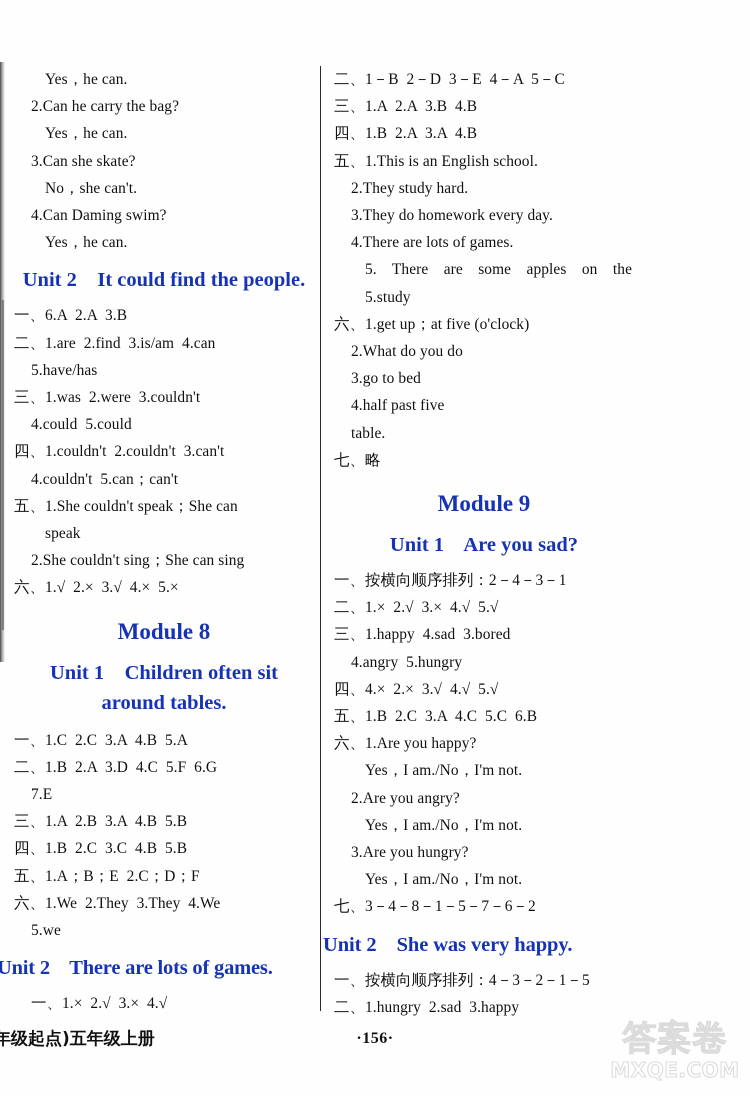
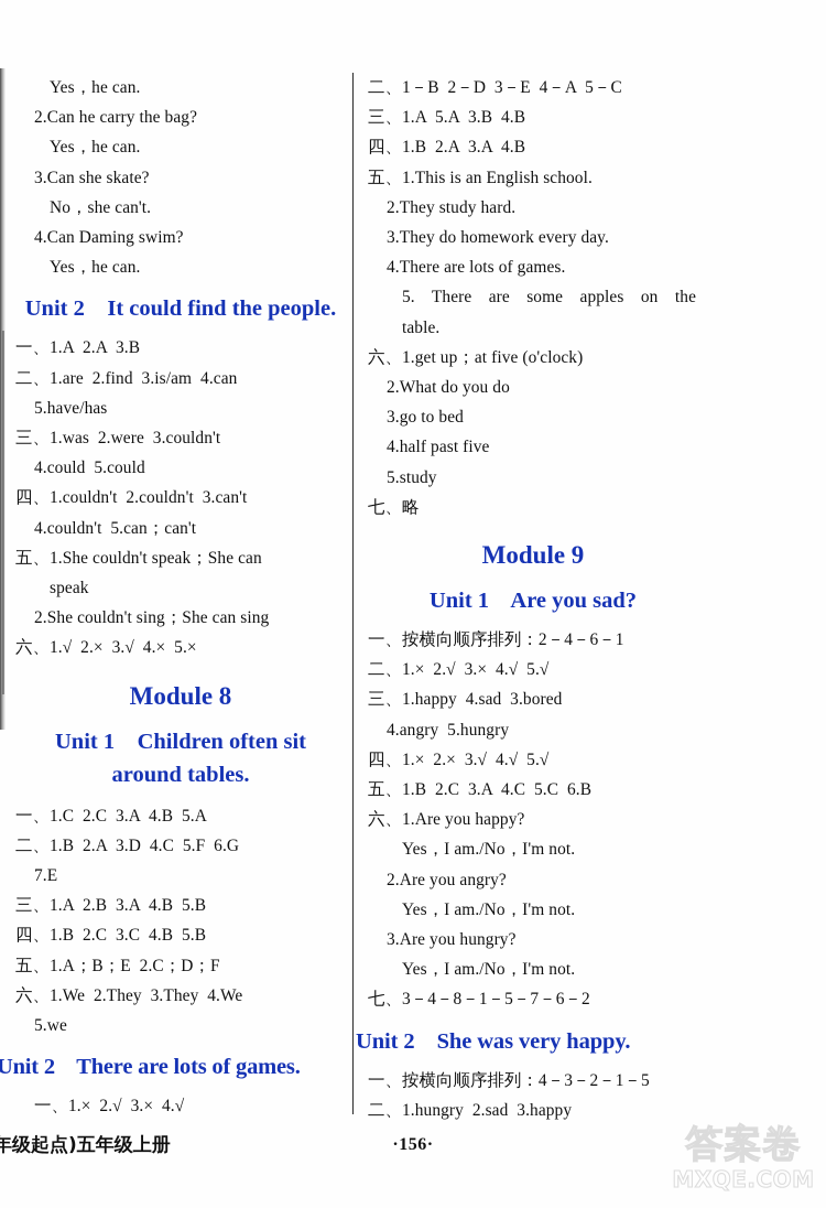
  Yes，he can.
  2.Can he carry the bag?
  Yes，he can.
  3.Can she skate?
  No，she can't.
  4.Can Daming swim?
  Yes，he can.
  Unit 2 It could find the people.
- 一、6.A 2.A 3.B
+ 一、1.A 2.A 3.B
  二、1.are 2.find 3.is/am 4.can
  5.have/has
  三、1.was 2.were 3.couldn't
  4.could 5.could
  四、1.couldn't 2.couldn't 3.can't
  4.couldn't 5.can；can't
  五、1.She couldn't speak；She can
  speak
  2.She couldn't sing；She can sing
  六、1.√ 2.× 3.√ 4.× 5.×
  Module 8
  Unit 1 Children often sit
  around tables.
  一、1.C 2.C 3.A 4.B 5.A
  二、1.B 2.A 3.D 4.C 5.F 6.G
  7.E
  三、1.A 2.B 3.A 4.B 5.B
  四、1.B 2.C 3.C 4.B 5.B
  五、1.A；B；E 2.C；D；F
  六、1.We 2.They 3.They 4.We
  5.we
  Unit 2 There are lots of games.
  一、1.× 2.√ 3.× 4.√
  二、1－B 2－D 3－E 4－A 5－C
- 三、1.A 2.A 3.B 4.B
+ 三、1.A 5.A 3.B 4.B
  四、1.B 2.A 3.A 4.B
  五、1.This is an English school.
  2.They study hard.
  3.They do homework every day.
  4.There are lots of games.
  5. There are some apples on the
- 5.study
+ table.
  六、1.get up；at five (o'clock)
  2.What do you do
  3.go to bed
  4.half past five
- table.
+ 5.study
  七、略
  Module 9
  Unit 1 Are you sad?
- 一、按横向顺序排列：2－4－3－1
+ 一、按横向顺序排列：2－4－6－1
  二、1.× 2.√ 3.× 4.√ 5.√
  三、1.happy 4.sad 3.bored
  4.angry 5.hungry
- 四、4.× 2.× 3.√ 4.√ 5.√
+ 四、1.× 2.× 3.√ 4.√ 5.√
  五、1.B 2.C 3.A 4.C 5.C 6.B
  六、1.Are you happy?
  Yes，I am./No，I'm not.
  2.Are you angry?
  Yes，I am./No，I'm not.
  3.Are you hungry?
  Yes，I am./No，I'm not.
  七、3－4－8－1－5－7－6－2
  Unit 2 She was very happy.
  一、按横向顺序排列：4－3－2－1－5
  二、1.hungry 2.sad 3.happy
  年级起点)五年级上册
  ·156·
  答案卷
  MXQE.COM
